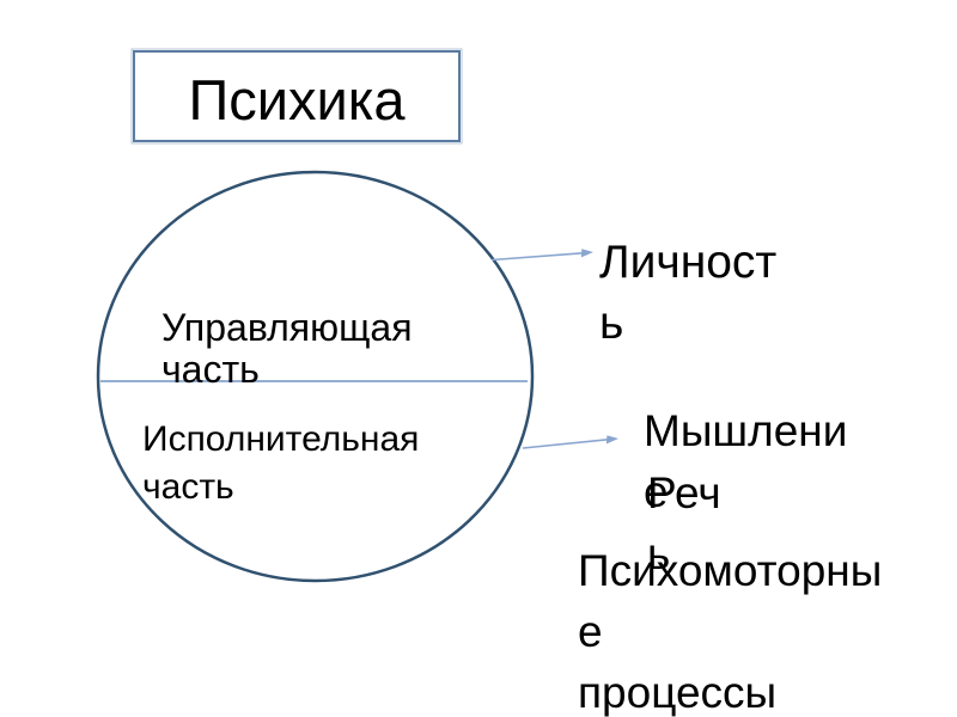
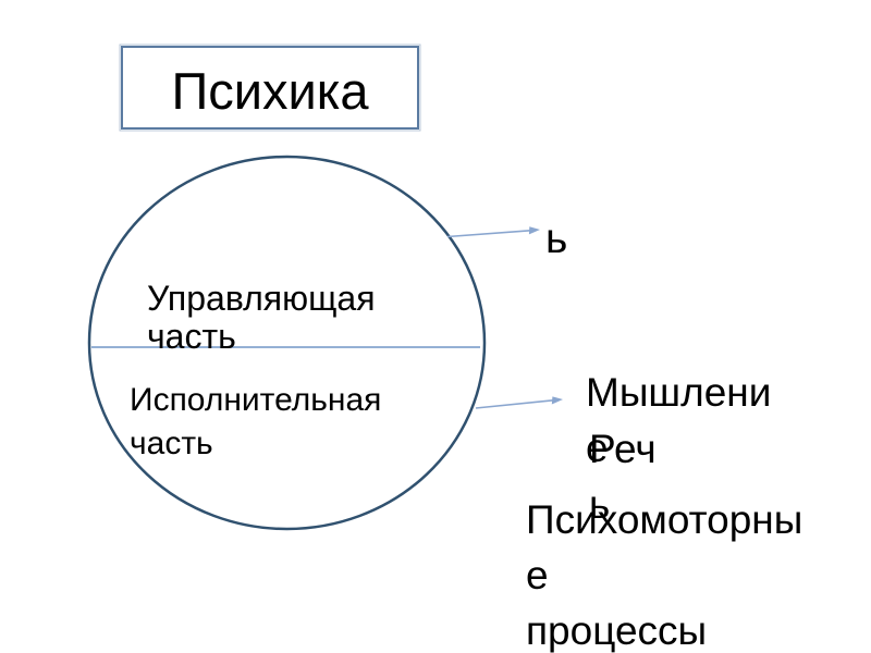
  Психика
  Управляющая
  часть
  Исполнительная
  часть
- Личност
  ь
  Мышлени
  е
  Реч
  ь
  Психомоторны
  е
  процессы
